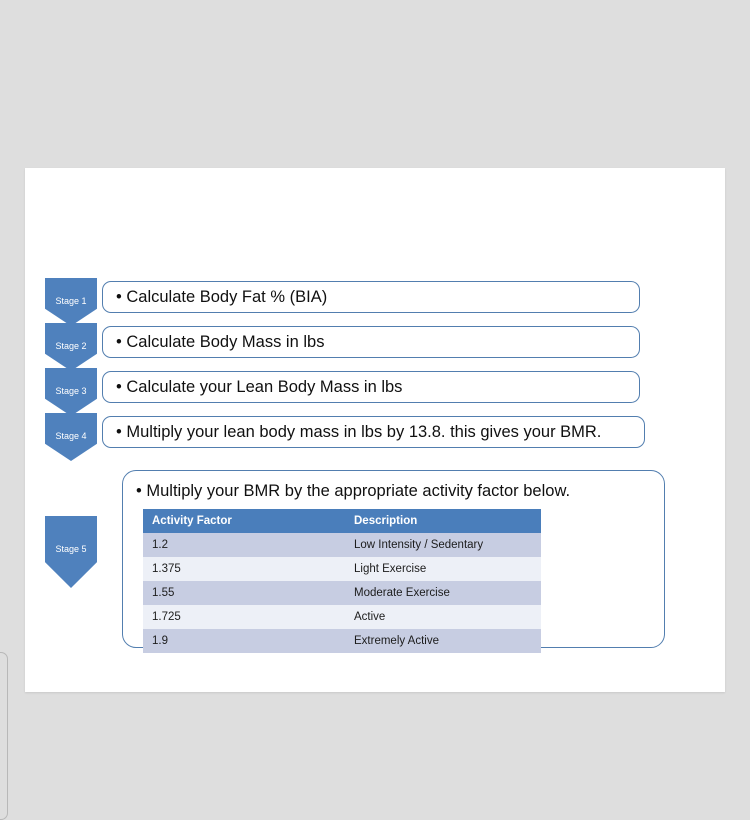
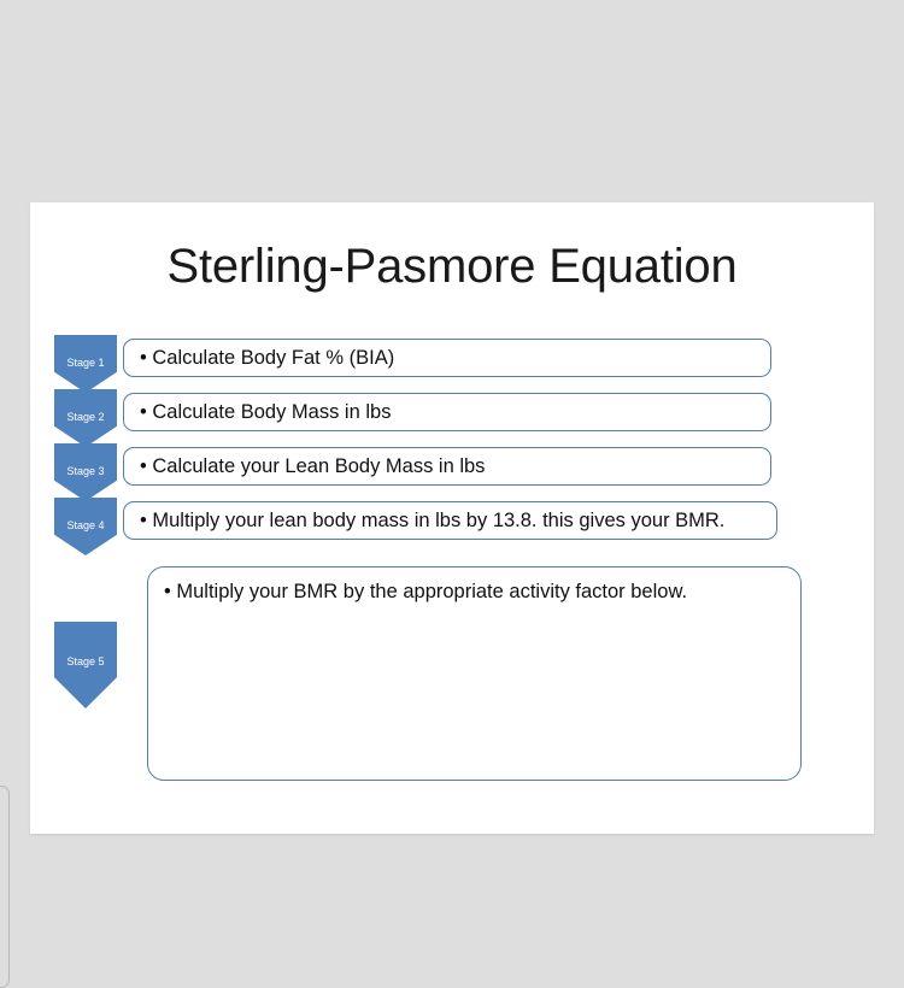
+ Sterling-Pasmore Equation
  Stage 1
  • Calculate Body Fat % (BIA)
  Stage 2
  • Calculate Body Mass in lbs
  Stage 3
  • Calculate your Lean Body Mass in lbs
  Stage 4
  • Multiply your lean body mass in lbs by 13.8. this gives your BMR.
  Stage 5
  • Multiply your BMR by the appropriate activity factor below.
- Activity Factor	Description
- 1.2	Low Intensity / Sedentary
- 1.375	Light Exercise
- 1.55	Moderate Exercise
- 1.725	Active
- 1.9	Extremely Active
